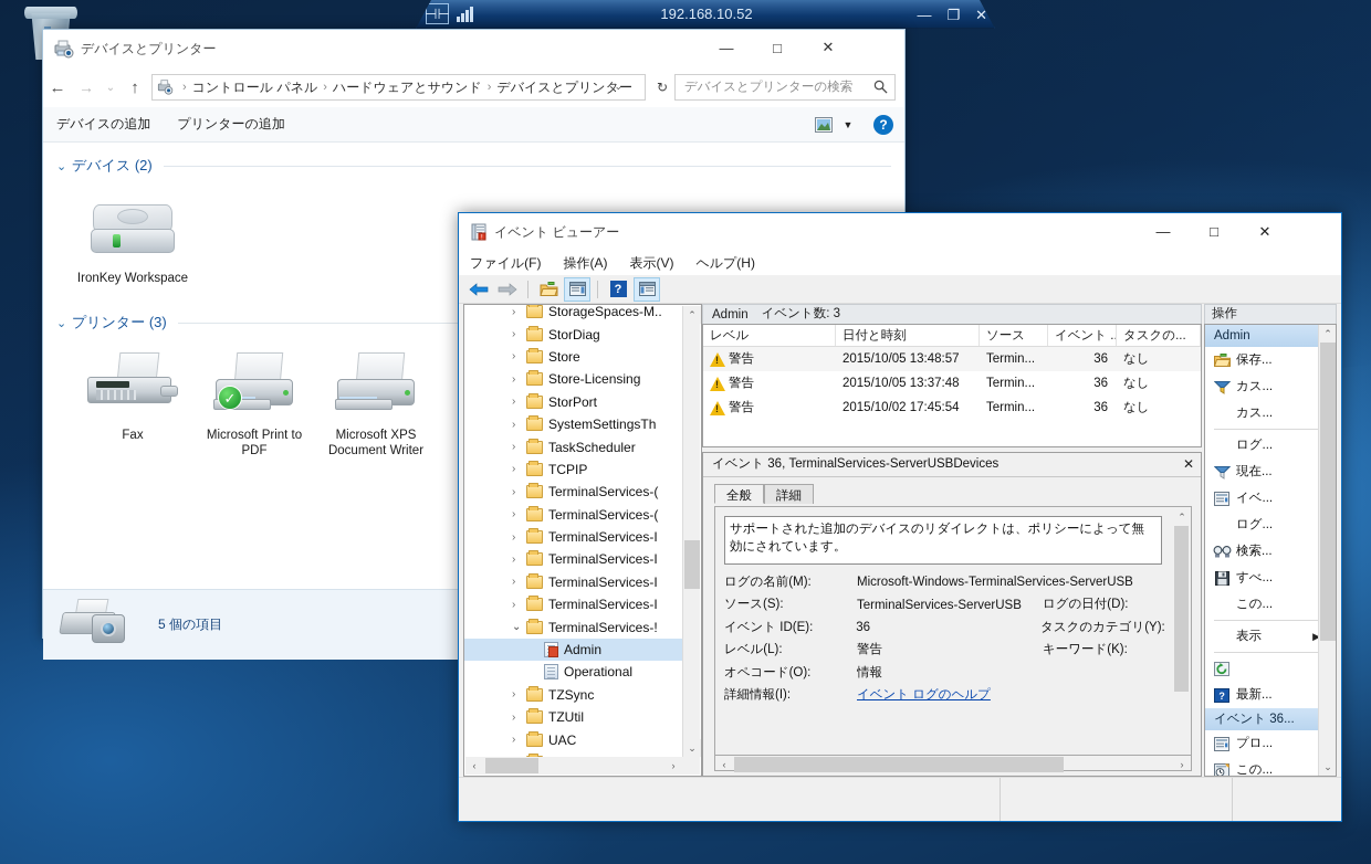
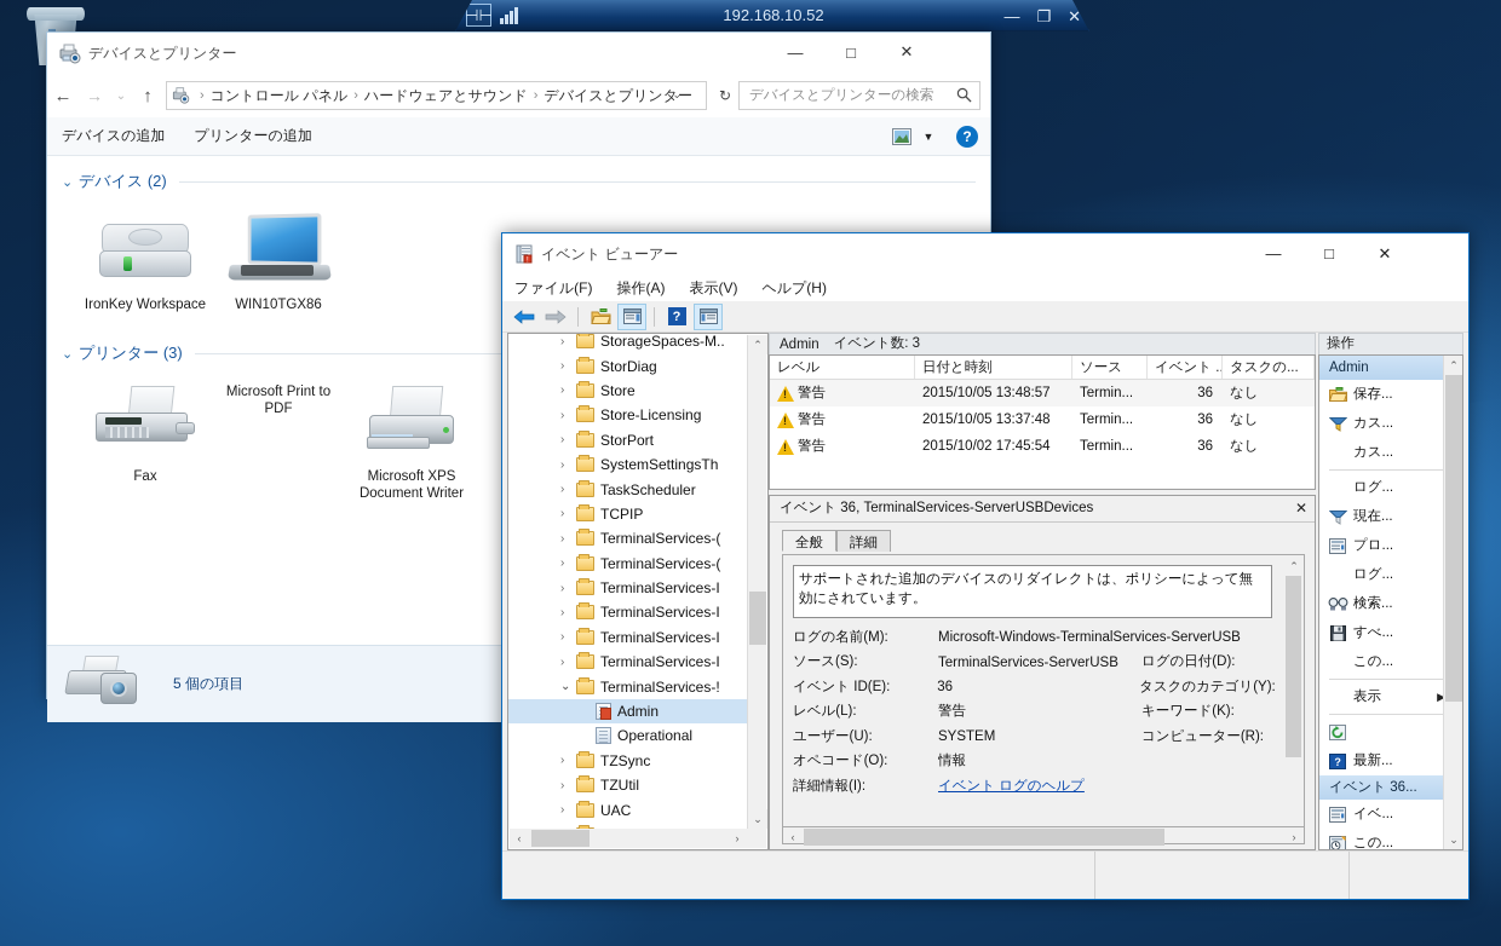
  ⊣⊢
  192.168.10.52
  —
  ❐
  ✕
  デバイスとプリンター
  —
  □
  ✕
  ←
  →
  ⌄
  ↑
  ›
  コントロール パネル
  ›
  ハードウェアとサウンド
  ›
  デバイスとプリンター
  ⌄
  ↻
  デバイスとプリンターの検索
  デバイスの追加
  プリンターの追加
  ▼
  ?
  ⌄
  デバイス (2)
  IronKey Workspace
+ WIN10TGX86
  ⌄
  プリンター (3)
  Fax
- ✓
  Microsoft Print to PDF
  Microsoft XPS Document Writer
  5 個の項目
  イベント ビューアー
  —
  □
  ✕
  ファイル(F)
  操作(A)
  表示(V)
  ヘルプ(H)
  ?
  ›
  StorageSpaces-M..
  ›
  StorDiag
  ›
  Store
  ›
  Store-Licensing
  ›
  StorPort
  ›
  SystemSettingsTh
  ›
  TaskScheduler
  ›
  TCPIP
  ›
  TerminalServices-(
  ›
  TerminalServices-(
  ›
  TerminalServices-I
  ›
  TerminalServices-I
  ›
  TerminalServices-I
  ›
  TerminalServices-I
  ⌄
  TerminalServices-!
  Admin
  Operational
  ›
  TZSync
  ›
  TZUtil
  ›
  UAC
  ⌃
  ⌄
  ‹
  ›
  Admin
  イベント数: 3
  レベル
  日付と時刻
  ソース
  イベント ..
  タスクの...
  警告
  2015/10/05 13:48:57
  Termin...
  36
  なし
  警告
  2015/10/05 13:37:48
  Termin...
  36
  なし
  警告
  2015/10/02 17:45:54
  Termin...
  36
  なし
  イベント 36, TerminalServices-ServerUSBDevices
  ✕
  全般
  詳細
  サポートされた追加のデバイスのリダイレクトは、ポリシーによって無効にされています。
  ログの名前(M):
  Microsoft-Windows-TerminalServices-ServerUSB
  ソース(S):
  TerminalServices-ServerUSB
  ログの日付(D):
  イベント ID(E):
  36
  タスクのカテゴリ(Y):
  レベル(L):
  警告
  キーワード(K):
+ ユーザー(U):
+ SYSTEM
+ コンピューター(R):
  オペコード(O):
  情報
  詳細情報(I):
  イベント ログのヘルプ
  ⌃
  ‹
  ›
  操作
  Admin
  保存...
  カス...
  カス...
  ログ...
  現在...
- イベ...
+ プロ...
  ログ...
  検索...
  すべ...
  この...
  表示
  ▶
  ?
  最新...
  イベント 36...
- プロ...
+ イベ...
  この...
  ⌃
  ⌄
